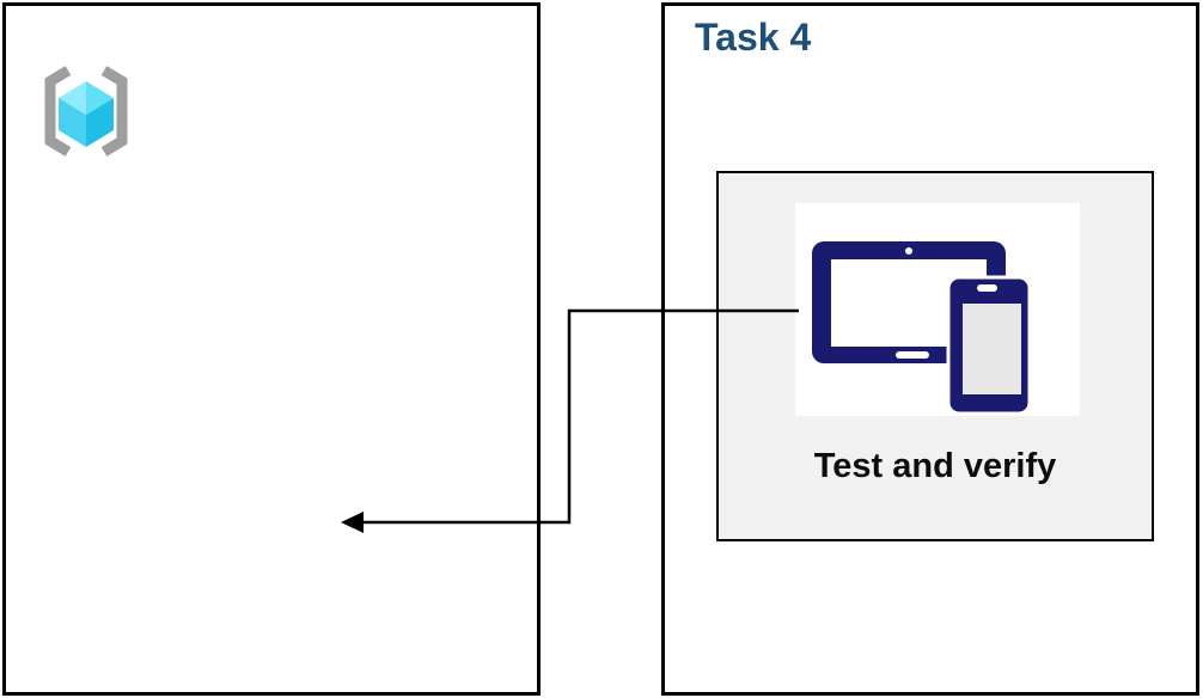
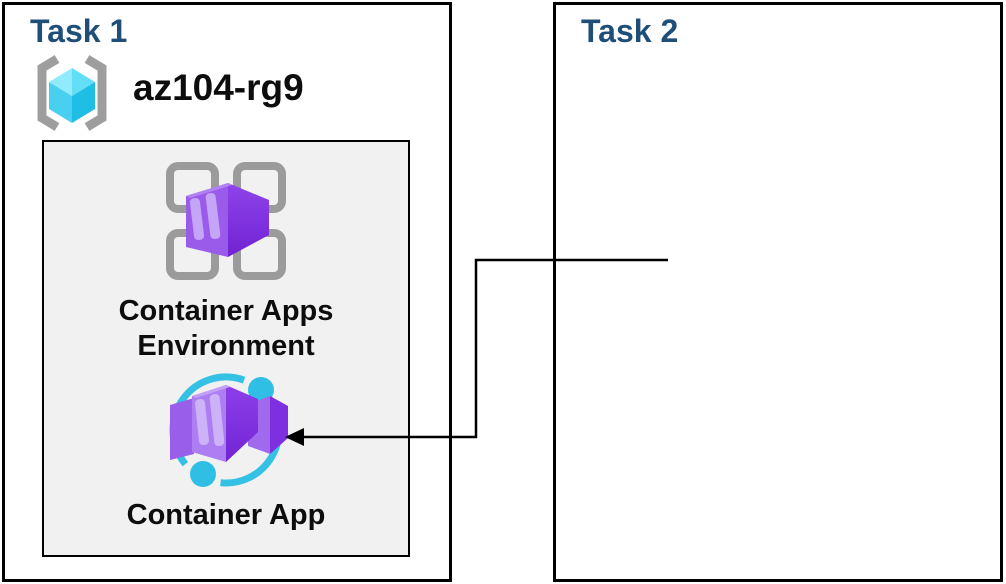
+ Task 1
+ az104-rg9
+ Container Apps Environment
+ Container App
- Task 4
+ Task 2
- Test and verify
